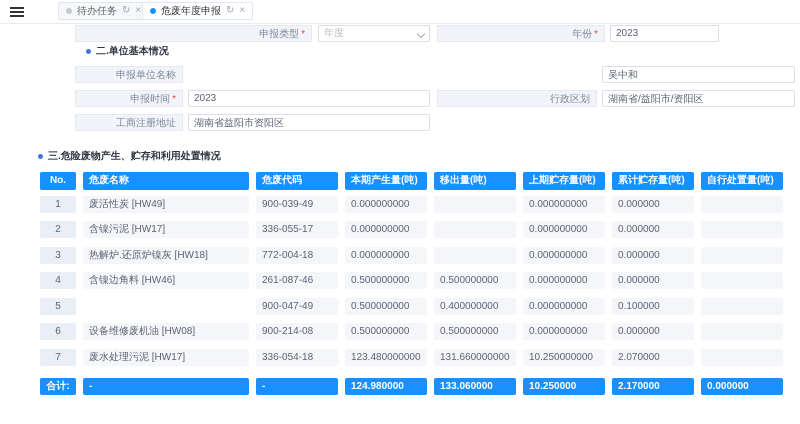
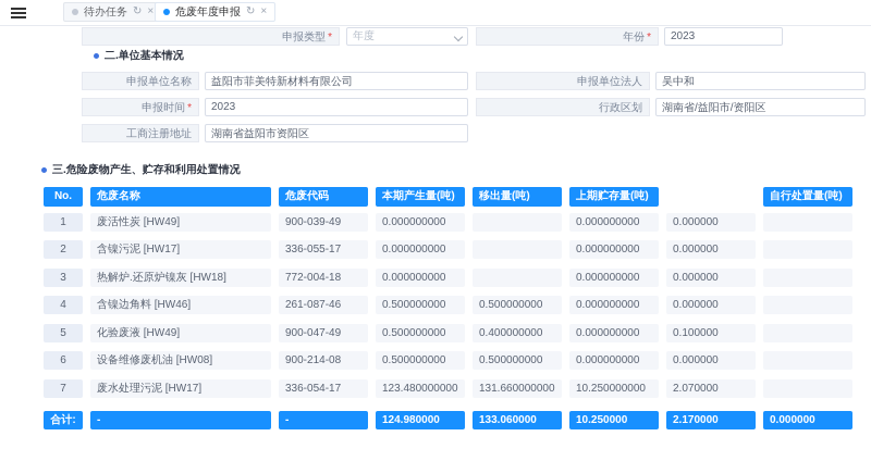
  待办任务
  ↻
  ×
  危废年度申报
  ↻
  ×
  申报类型 *
  年度
  年份 *
  2023
  二.单位基本情况
  申报单位名称
+ 益阳市菲美特新材料有限公司
+ 申报单位法人
  吴中和
  申报时间 *
  2023
  行政区划
  湖南省/益阳市/资阳区
  工商注册地址
  湖南省益阳市资阳区
  三.危险废物产生、贮存和利用处置情况
  No.
  危废名称
  危废代码
  本期产生量(吨)
  移出量(吨)
  上期贮存量(吨)
- 累计贮存量(吨)
  自行处置量(吨)
  1
  废活性炭 [HW49]
  900-039-49
  0.000000000
  0.000000000
  0.000000
  2
  含镍污泥 [HW17]
  336-055-17
  0.000000000
  0.000000000
  0.000000
  3
  热解炉.还原炉镍灰 [HW18]
  772-004-18
  0.000000000
  0.000000000
  0.000000
  4
  含镍边角料 [HW46]
  261-087-46
  0.500000000
  0.500000000
  0.000000000
  0.000000
  5
+ 化验废液 [HW49]
  900-047-49
  0.500000000
  0.400000000
  0.000000000
  0.100000
  6
  设备维修废机油 [HW08]
  900-214-08
  0.500000000
  0.500000000
  0.000000000
  0.000000
  7
  废水处理污泥 [HW17]
- 336-054-18
+ 336-054-17
  123.480000000
  131.660000000
  10.250000000
  2.070000
  合计:
  -
  -
  124.980000
  133.060000
  10.250000
  2.170000
  0.000000
